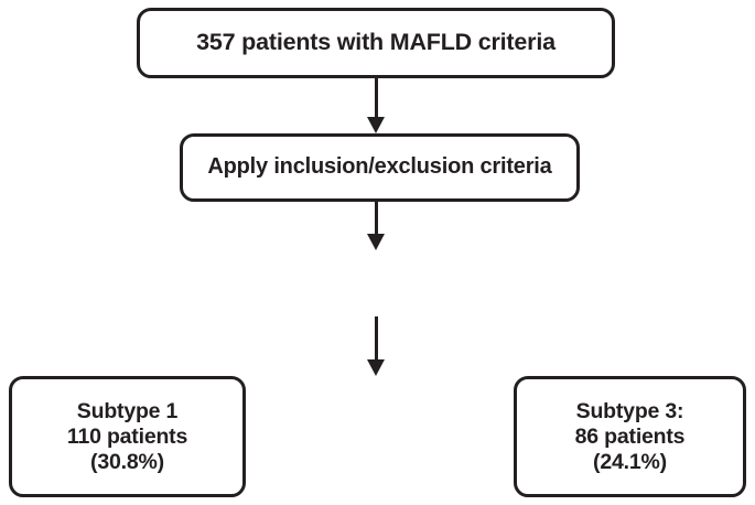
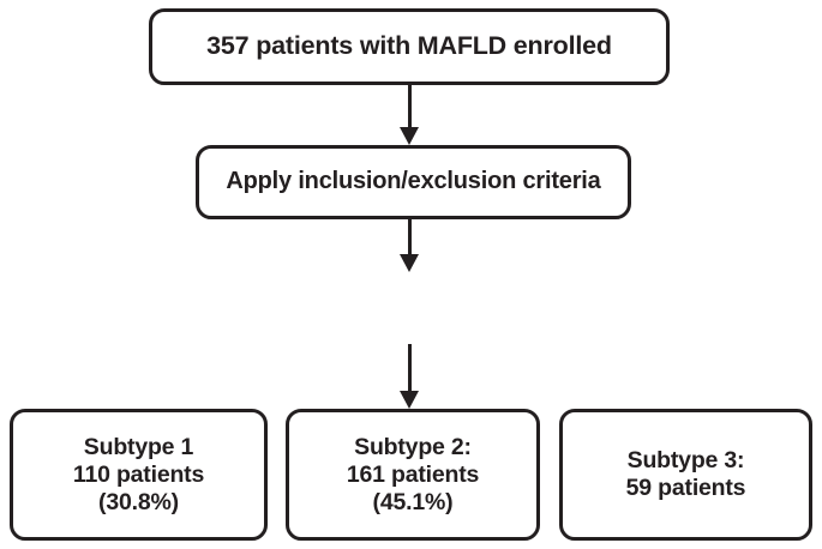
- 357 patients with MAFLD criteria
+ 357 patients with MAFLD enrolled
  Apply inclusion/exclusion criteria
  Subtype 1
  110 patients
  (30.8%)
+ Subtype 2:
+ 161 patients
+ (45.1%)
  Subtype 3:
- 86 patients
+ 59 patients
- (24.1%)
